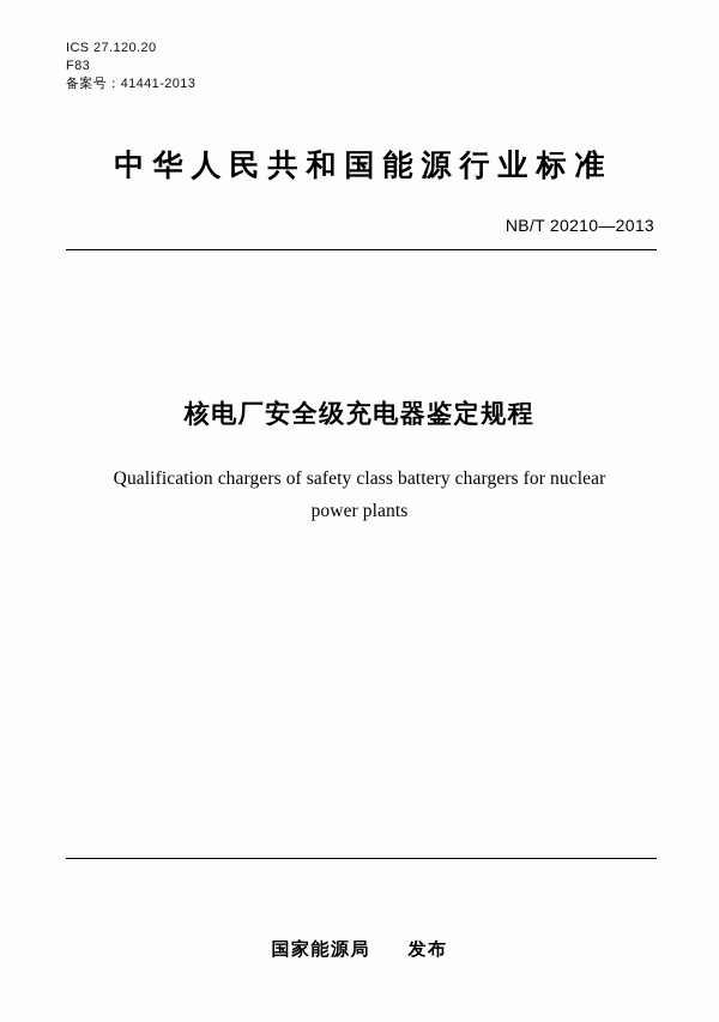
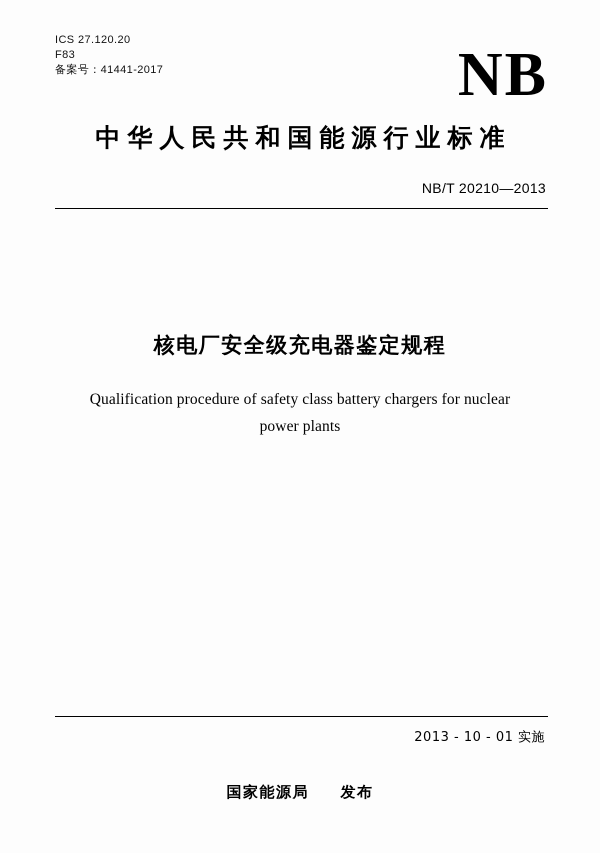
  ICS 27.120.20
  F83
- 备案号：41441-2013
+ 备案号：41441-2017
+ NB
  中华人民共和国能源行业标准
  NB/T 20210—2013
  核电厂安全级充电器鉴定规程
- Qualification chargers of safety class battery chargers for nuclear power plants
+ Qualification procedure of safety class battery chargers for nuclear power plants
+ 2013 - 10 - 01 实施
  国家能源局 发布
